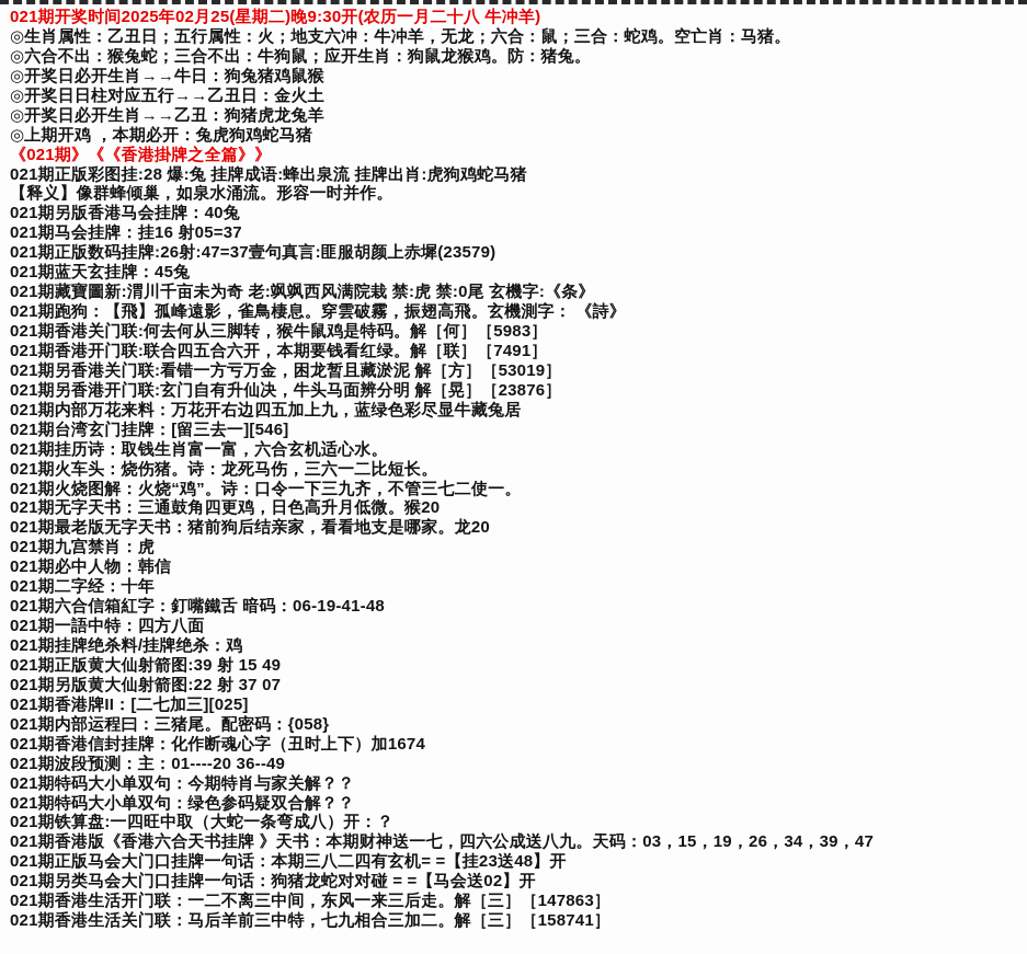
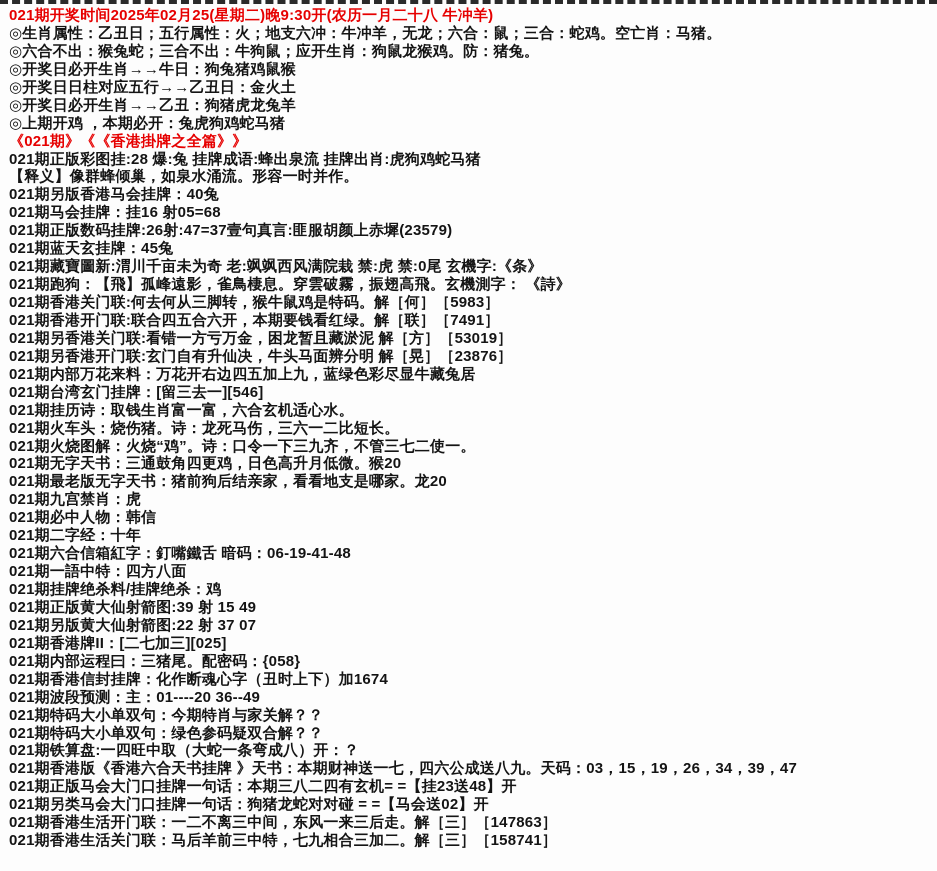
  021期开奖时间2025年02月25(星期二)晚9:30开(农历一月二十八 牛冲羊)
  ◎生肖属性：乙丑日；五行属性：火；地支六冲：牛冲羊，无龙；六合：鼠；三合：蛇鸡。空亡肖：马猪。
  ◎六合不出：猴兔蛇；三合不出：牛狗鼠；应开生肖：狗鼠龙猴鸡。防：猪兔。
  ◎开奖日必开生肖→→牛日：狗兔猪鸡鼠猴
  ◎开奖日日柱对应五行→→乙丑日：金火土
  ◎开奖日必开生肖→→乙丑：狗猪虎龙兔羊
  ◎上期开鸡 ，本期必开：兔虎狗鸡蛇马猪
  《021期》《《香港掛牌之全篇》》
  021期正版彩图挂:28 爆:兔 挂牌成语:蜂出泉流 挂牌出肖:虎狗鸡蛇马猪
  【释义】像群蜂倾巢，如泉水涌流。形容一时并作。
  021期另版香港马会挂牌：40兔
- 021期马会挂牌：挂16 射05=37
+ 021期马会挂牌：挂16 射05=68
  021期正版数码挂牌:26射:47=37壹句真言:匪服胡颜上赤墀(23579)
  021期蓝天玄挂牌：45兔
  021期藏寶圖新:渭川千亩未为奇 老:飒飒西风满院栽 禁:虎 禁:0尾 玄機字:《条》
  021期跑狗：【飛】孤峰遠影，雀鳥棲息。穿雲破霧，振翅高飛。玄機測字： 《詩》
  021期香港关门联:何去何从三脚转，猴牛鼠鸡是特码。解［何］［5983］
  021期香港开门联:联合四五合六开，本期要钱看红绿。解［联］［7491］
  021期另香港关门联:看错一方亏万金，困龙暂且藏淤泥 解［方］［53019］
  021期另香港开门联:玄门自有升仙决，牛头马面辨分明 解［晃］［23876］
  021期内部万花来料：万花开右边四五加上九，蓝绿色彩尽显牛藏兔居
  021期台湾玄门挂牌：[留三去一][546]
  021期挂历诗：取钱生肖富一富，六合玄机适心水。
  021期火车头：烧伤猪。诗：龙死马伤，三六一二比短长。
  021期火烧图解：火烧“鸡”。诗：口令一下三九齐，不管三七二使一。
  021期无字天书：三通鼓角四更鸡，日色高升月低微。猴20
  021期最老版无字天书：猪前狗后结亲家，看看地支是哪家。龙20
  021期九宫禁肖：虎
  021期必中人物：韩信
  021期二字经：十年
  021期六合信箱紅字：釘嘴鐵舌 暗码：06-19-41-48
  021期一語中特：四方八面
  021期挂牌绝杀料/挂牌绝杀：鸡
  021期正版黄大仙射箭图:39 射 15 49
  021期另版黄大仙射箭图:22 射 37 07
  021期香港牌II：[二七加三][025]
  021期内部运程曰：三猪尾。配密码：{058}
  021期香港信封挂牌：化作断魂心字（丑时上下）加1674
  021期波段预测：主：01----20 36--49
  021期特码大小单双句：今期特肖与家关解？？
  021期特码大小单双句：绿色参码疑双合解？？
  021期铁算盘:一四旺中取（大蛇一条弯成八）开：？
  021期香港版《香港六合天书挂牌 》天书：本期财神送一七，四六公成送八九。天码：03，15，19，26，34，39，47
  021期正版马会大门口挂牌一句话：本期三八二四有玄机= =【挂23送48】开
  021期另类马会大门口挂牌一句话：狗猪龙蛇对对碰 = =【马会送02】开
  021期香港生活开门联：一二不离三中间，东风一来三后走。解［三］［147863］
  021期香港生活关门联：马后羊前三中特，七九相合三加二。解［三］［158741］
